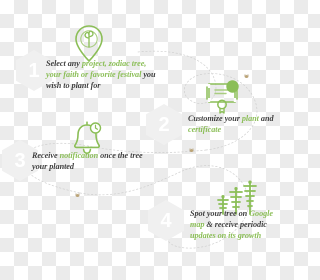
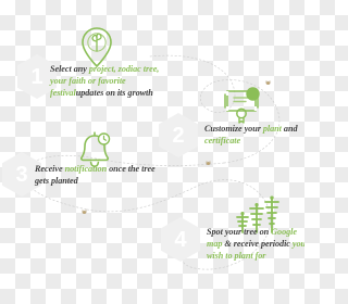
- Select any project, zodiac tree, your faith or favorite festival you wish to plant for
+ Select any project, zodiac tree, your faith or favorite festivalupdates on its growth
  Customize your plant and certificate
- Receive notification once the tree your planted
+ Receive notification once the tree gets planted
- Spot your tree on Google map & receive periodic updates on its growth
+ Spot your tree on Google map & receive periodic you wish to plant for
